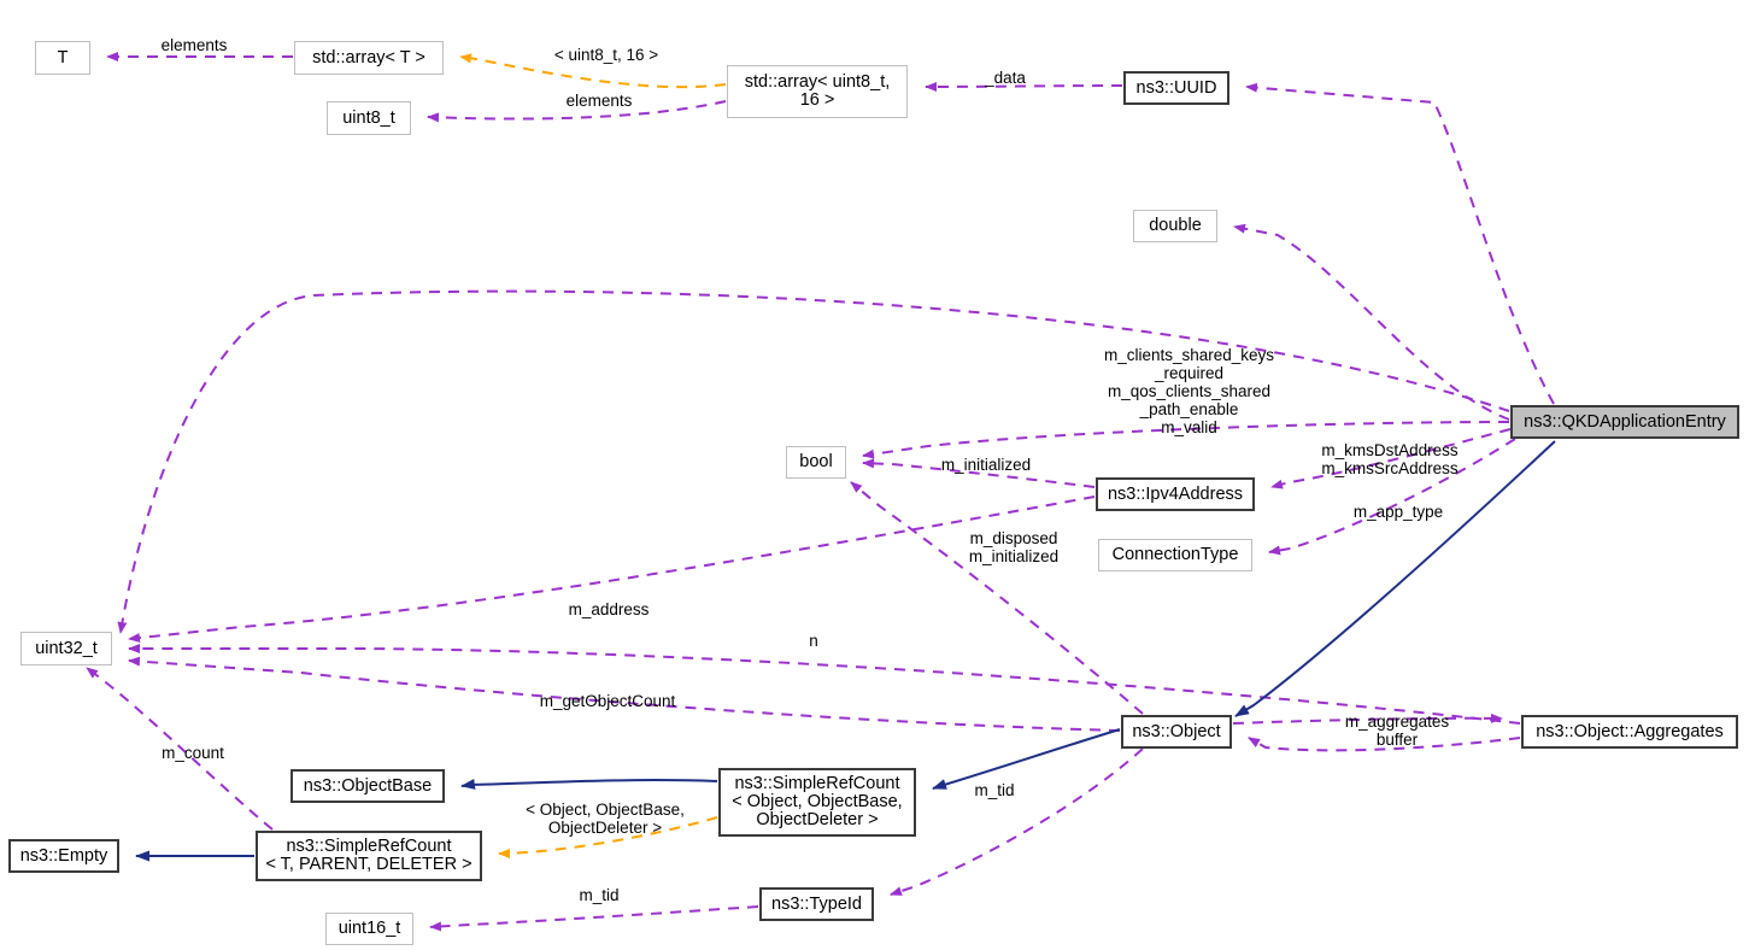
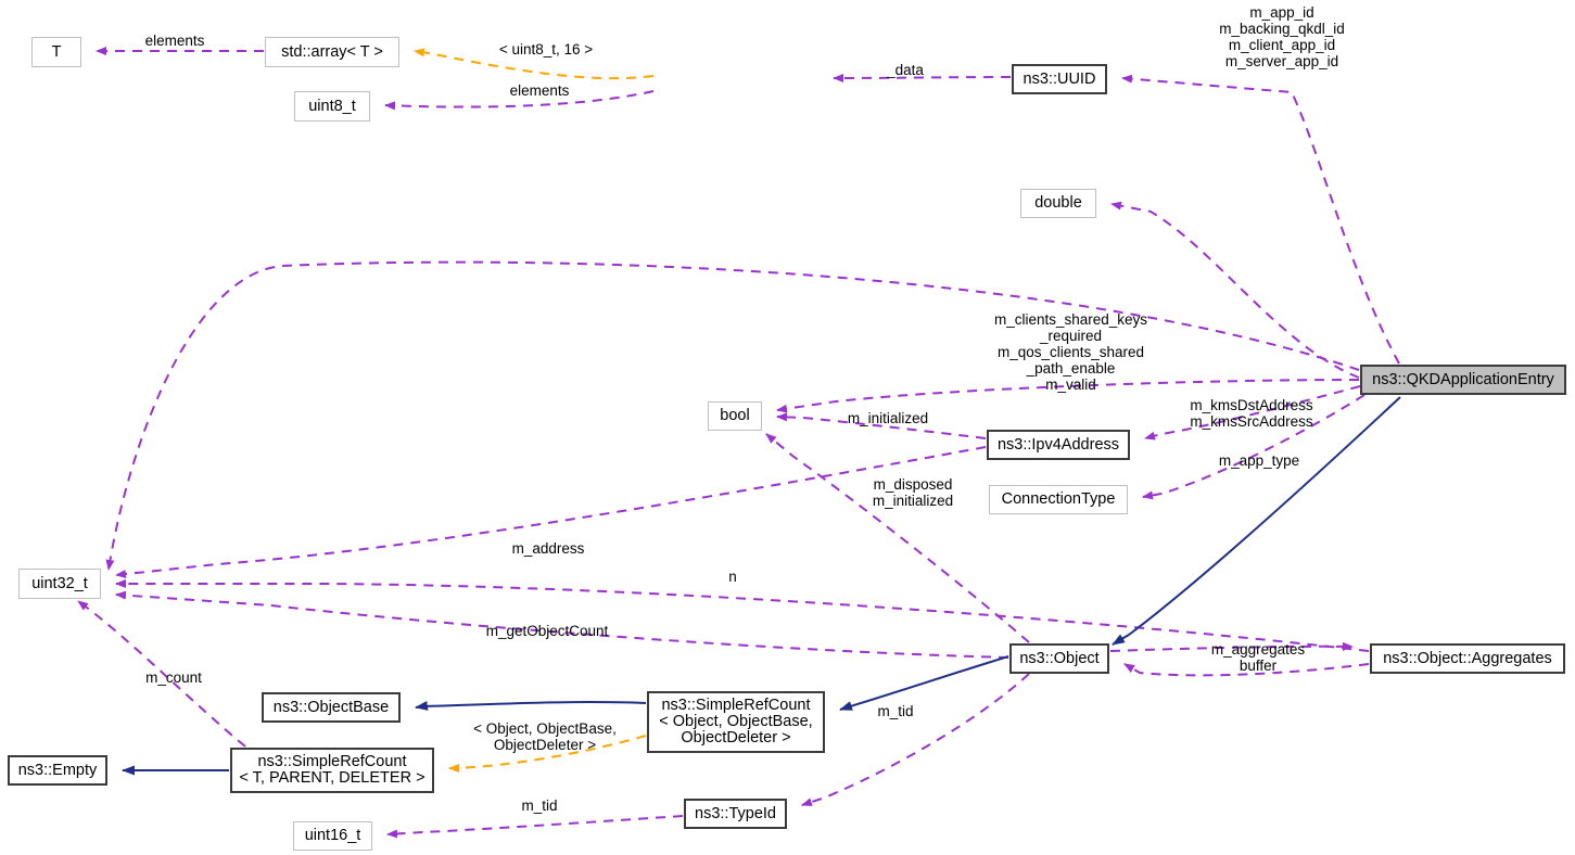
  T
  std::array< T >
  uint8_t
- std::array< uint8_t,
- 16 >
  ns3::UUID
  double
  ns3::QKDApplicationEntry
  bool
  ns3::Ipv4Address
  ConnectionType
  uint32_t
  ns3::Object
  ns3::Object::Aggregates
  ns3::ObjectBase
  ns3::SimpleRefCount
  < Object, ObjectBase,
  ObjectDeleter >
  ns3::Empty
  ns3::SimpleRefCount
  < T, PARENT, DELETER >
  uint16_t
  ns3::TypeId
  elements
  < uint8_t, 16 >
  elements
  _data
+ m_app_id
+ m_backing_qkdl_id
+ m_client_app_id
+ m_server_app_id
  m_clients_shared_keys
  _required
  m_qos_clients_shared
  _path_enable
  m_valid
  m_initialized
  m_kmsDstAddress
  m_kmsSrcAddress
  m_app_type
  m_disposed
  m_initialized
  m_address
  n
  m_getObjectCount
  m_aggregates
  buffer
  m_count
  < Object, ObjectBase,
  ObjectDeleter >
  m_tid
  m_tid
